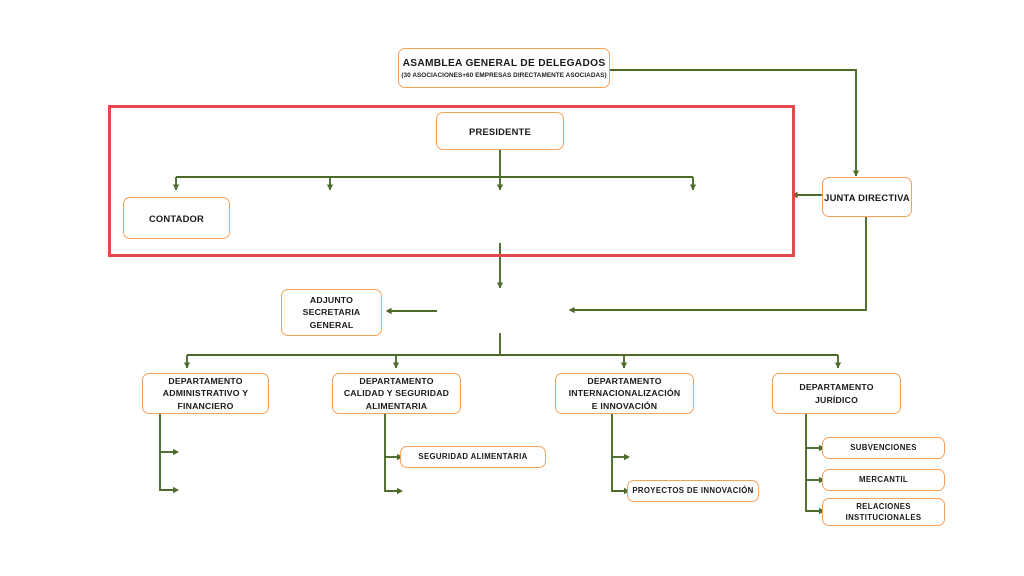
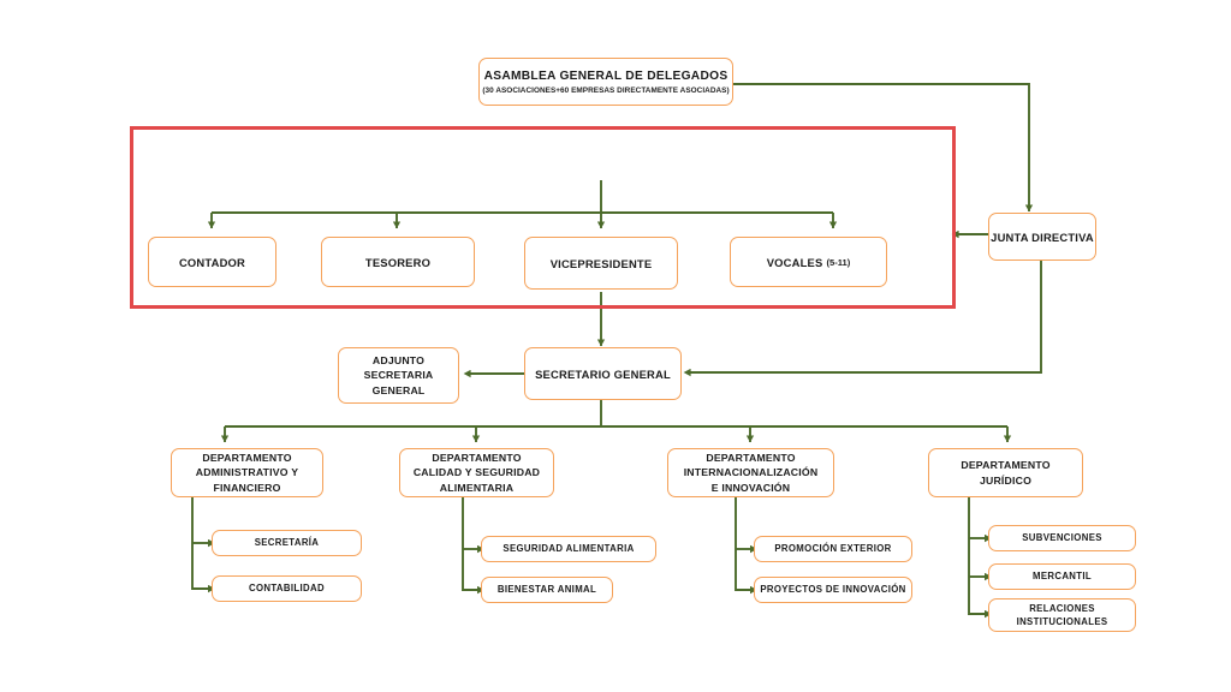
  ASAMBLEA GENERAL DE DELEGADOS
  JUNTA DIRECTIVA
- PRESIDENTE
  CONTADOR
+ TESORERO
+ VICEPRESIDENTE
+ VOCALES
+ (5-11)
+ SECRETARIO GENERAL
  ADJUNTO
  SECRETARIA
  GENERAL
  DEPARTAMENTO
  ADMINISTRATIVO Y
  FINANCIERO
  DEPARTAMENTO
  CALIDAD Y SEGURIDAD
  ALIMENTARIA
  DEPARTAMENTO
  INTERNACIONALIZACIÓN
  E INNOVACIÓN
  DEPARTAMENTO
  JURÍDICO
+ SECRETARÍA
+ CONTABILIDAD
  SEGURIDAD ALIMENTARIA
+ BIENESTAR ANIMAL
+ PROMOCIÓN EXTERIOR
  PROYECTOS DE INNOVACIÓN
  SUBVENCIONES
  MERCANTIL
  RELACIONES
  INSTITUCIONALES
